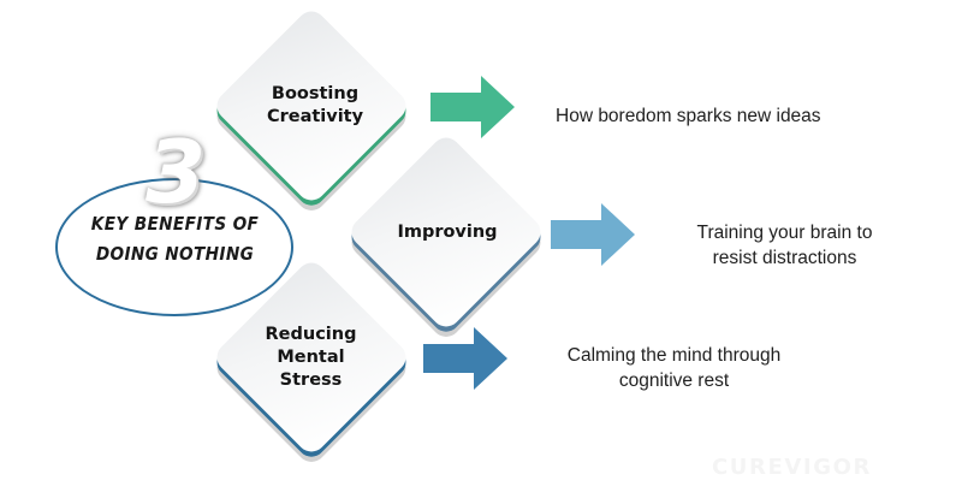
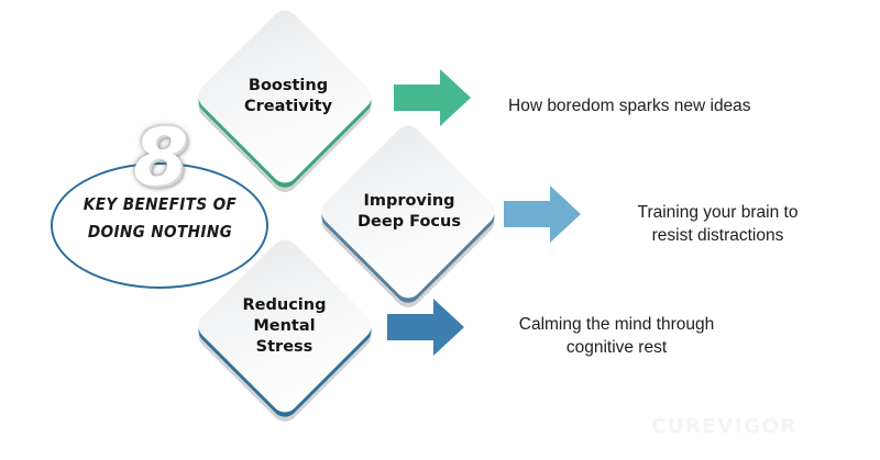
- 3
+ 8
  KEY BENEFITS OF
  DOING NOTHING
  Boosting
  Creativity
  How boredom sparks new ideas
  Improving
+ Deep Focus
  Training your brain to
  resist distractions
  Reducing
  Mental
  Stress
  Calming the mind through
  cognitive rest
